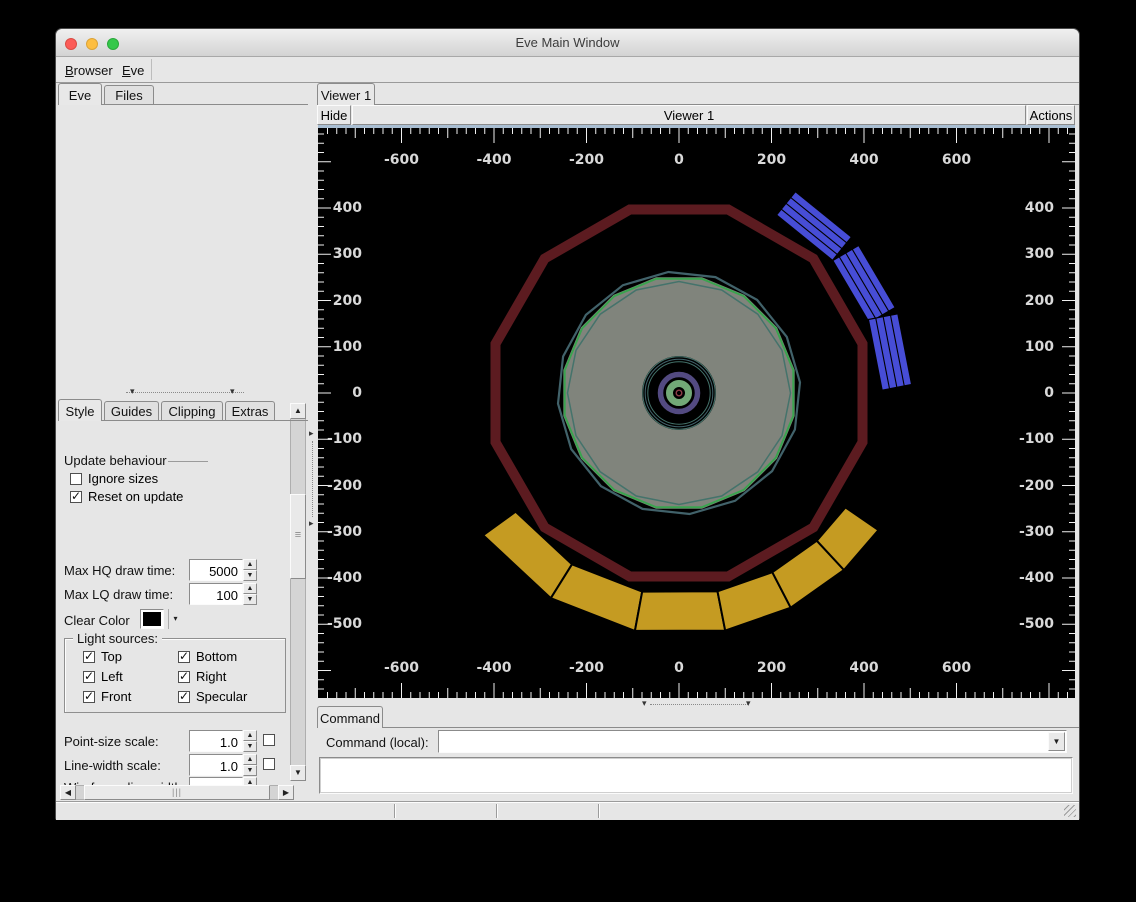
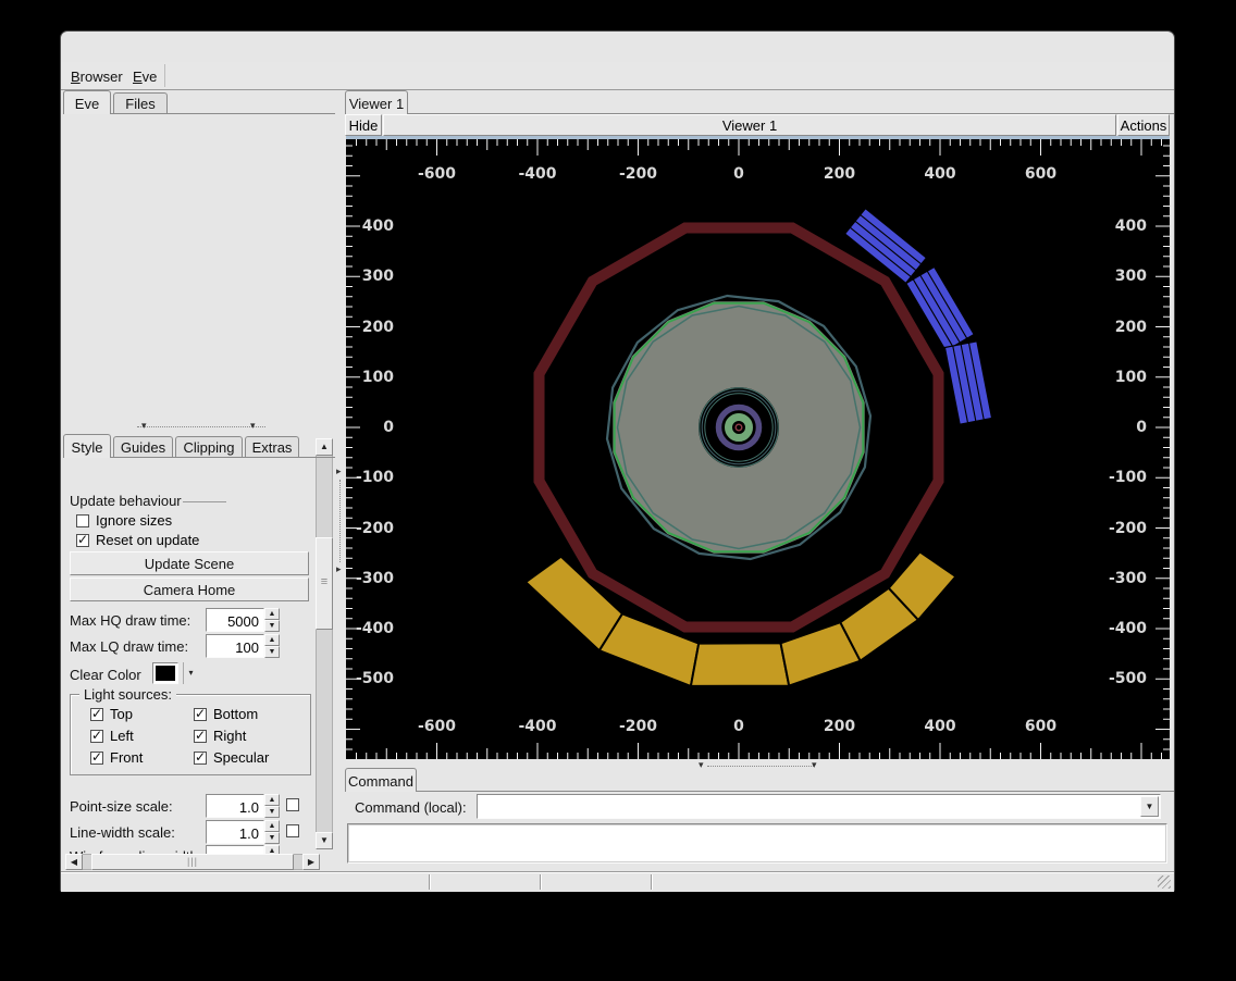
- Eve Main Window
  Browser
  Eve
  Eve
  Files
  ▾
  ▾
  Style
  Guides
  Clipping
  Extras
  Update behaviour
  Ignore sizes
  Reset on update
+ Update Scene
+ Camera Home
  Max HQ draw time:
  5000
  Max LQ draw time:
  100
  Clear Color
  ▾
  Light sources:
  Top
  Bottom
  Left
  Right
  Front
  Specular
  Point-size scale:
  1.0
  Line-width scale:
  1.0
  ▲
  ≡
  ▼
  ◀
  |||
  ▶
  ▸
  ▸
  Viewer 1
  Hide
  Viewer 1
  Actions
  -600
  -600
  -400
  -400
  -200
  -200
  0
  0
  200
  200
  400
  400
  600
  600
  400
  400
  300
  300
  200
  200
  100
  100
  0
  0
  -100
  -100
  -200
  -200
  -300
  -300
  -400
  -400
  -500
  -500
  ▾
  ▾
  Command
  Command (local):
  ▼
